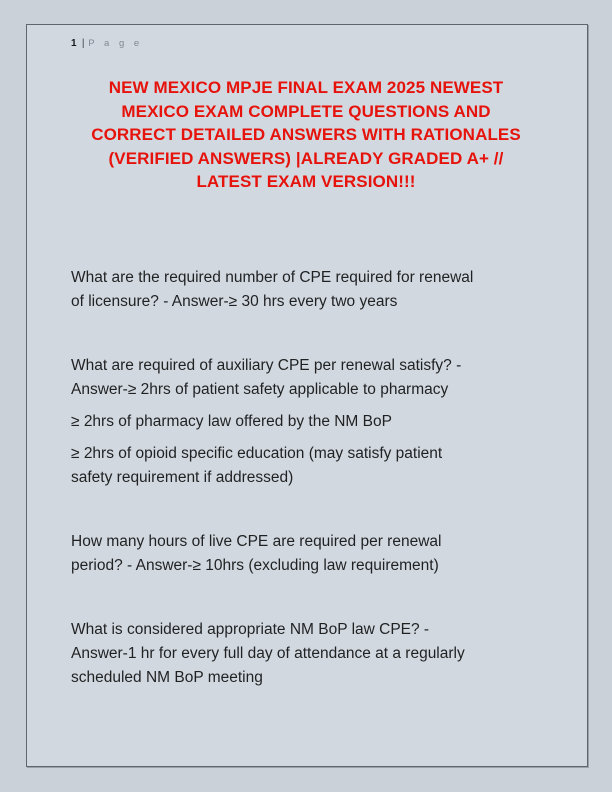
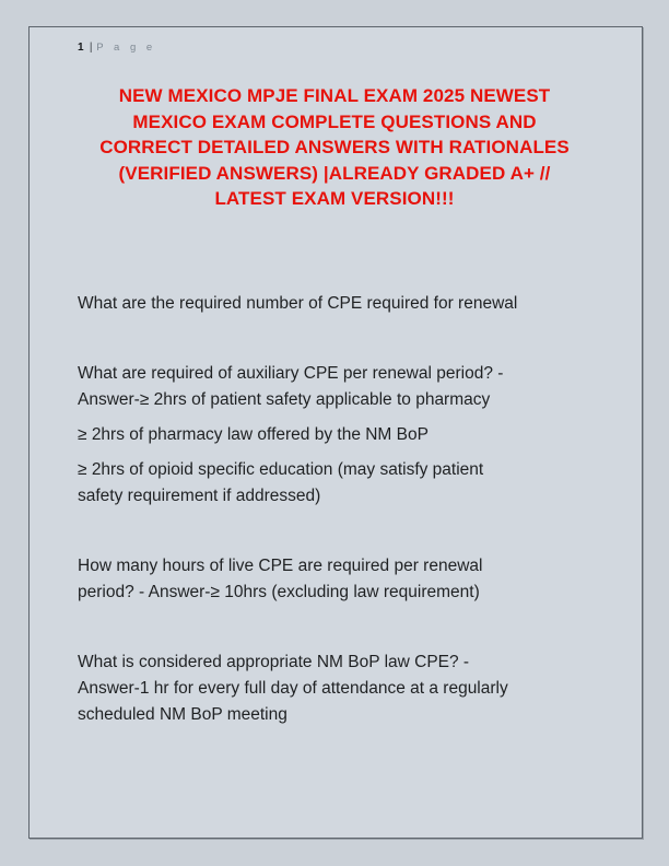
  1 | P a g e
  NEW MEXICO MPJE FINAL EXAM 2025 NEWEST
  MEXICO EXAM COMPLETE QUESTIONS AND
  CORRECT DETAILED ANSWERS WITH RATIONALES
  (VERIFIED ANSWERS) |ALREADY GRADED A+ //
  LATEST EXAM VERSION!!!
  What are the required number of CPE required for renewal
- of licensure? - Answer-≥ 30 hrs every two years
- What are required of auxiliary CPE per renewal satisfy? -
+ What are required of auxiliary CPE per renewal period? -
  Answer-≥ 2hrs of patient safety applicable to pharmacy
  ≥ 2hrs of pharmacy law offered by the NM BoP
  ≥ 2hrs of opioid specific education (may satisfy patient
  safety requirement if addressed)
  How many hours of live CPE are required per renewal
  period? - Answer-≥ 10hrs (excluding law requirement)
  What is considered appropriate NM BoP law CPE? -
  Answer-1 hr for every full day of attendance at a regularly
  scheduled NM BoP meeting
